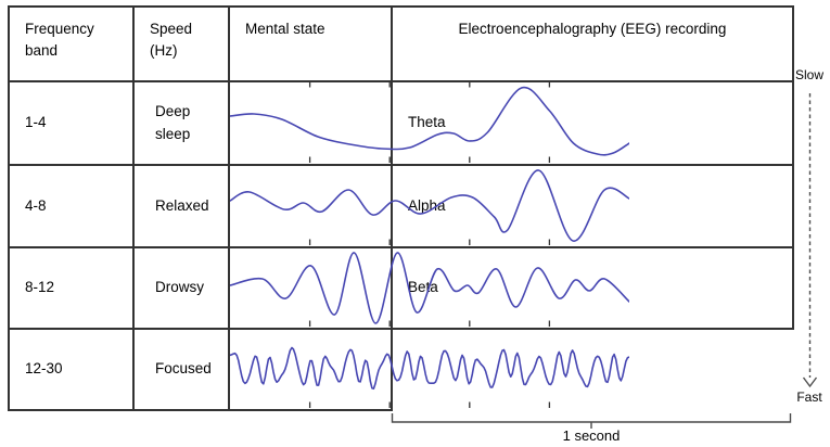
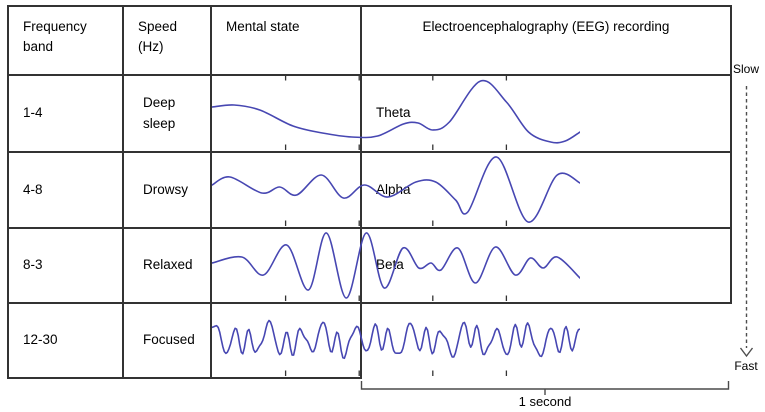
  Frequency band
  Speed (Hz)
  Mental state
  Electroencephalography (EEG) recording
  1-4
  Deep sleep
  Theta
  4-8
- Relaxed
+ Drowsy
  Alpha
- 8-12
+ 8-3
- Drowsy
+ Relaxed
  Beta
  12-30
  Focused
  Slow
  Fast
  1 second
